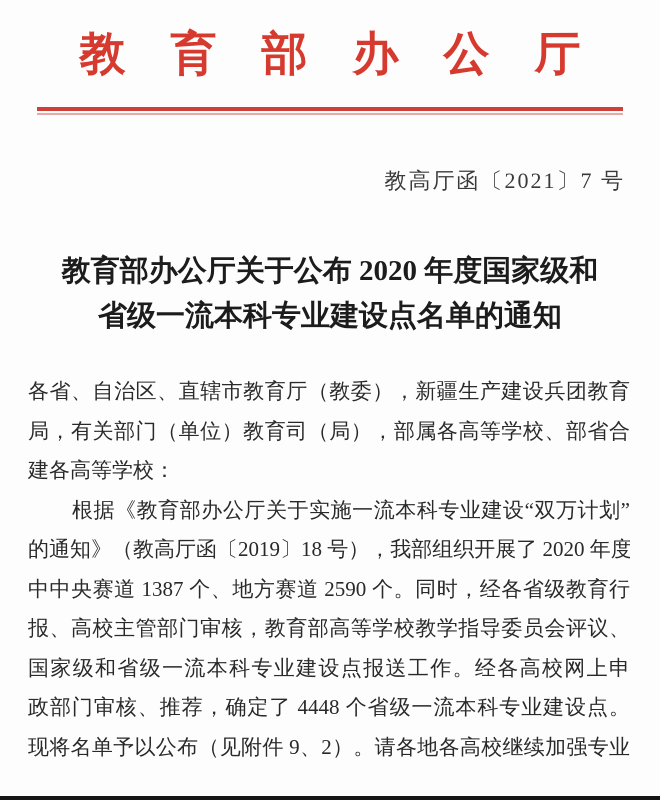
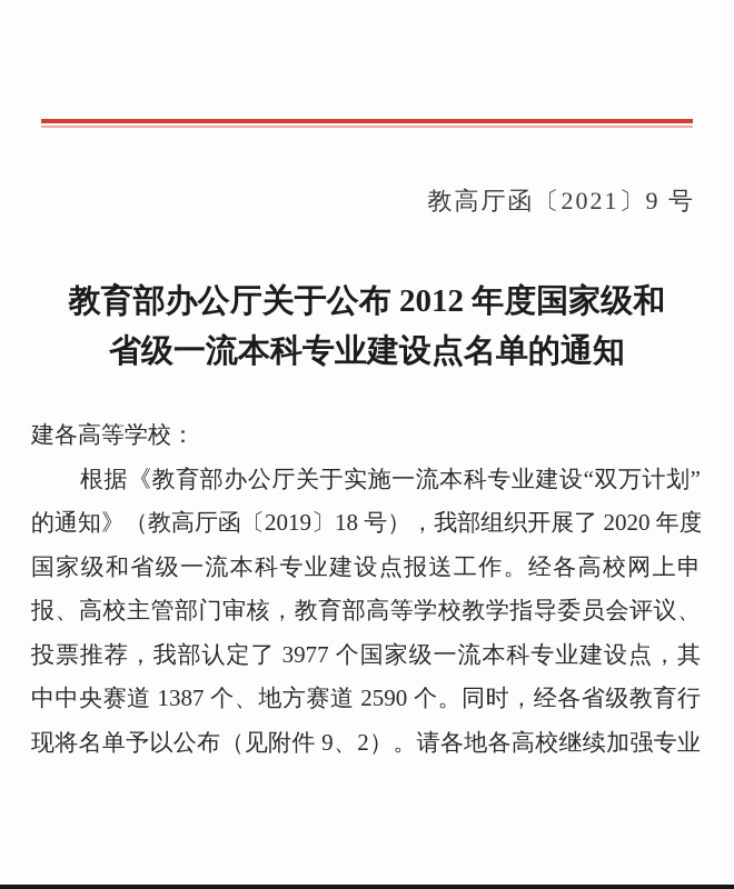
- 教育部办公厅
- 教高厅函〔2021〕7 号
+ 教高厅函〔2021〕9 号
- 教育部办公厅关于公布 2020 年度国家级和
+ 教育部办公厅关于公布 2012 年度国家级和
  省级一流本科专业建设点名单的通知
- 各省、自治区、直辖市教育厅（教委），新疆生产建设兵团教育
- 局，有关部门（单位）教育司（局），部属各高等学校、部省合
  建各高等学校：
  根据《教育部办公厅关于实施一流本科专业建设“双万计划”
  的通知》（教高厅函〔2019〕18 号），我部组织开展了 2020 年度
- 中中央赛道 1387 个、地方赛道 2590 个。同时，经各省级教育行
+ 国家级和省级一流本科专业建设点报送工作。经各高校网上申
  报、高校主管部门审核，教育部高等学校教学指导委员会评议、
+ 投票推荐，我部认定了 3977 个国家级一流本科专业建设点，其
- 国家级和省级一流本科专业建设点报送工作。经各高校网上申
+ 中中央赛道 1387 个、地方赛道 2590 个。同时，经各省级教育行
- 政部门审核、推荐，确定了 4448 个省级一流本科专业建设点。
  现将名单予以公布（见附件 9、2）。请各地各高校继续加强专业
